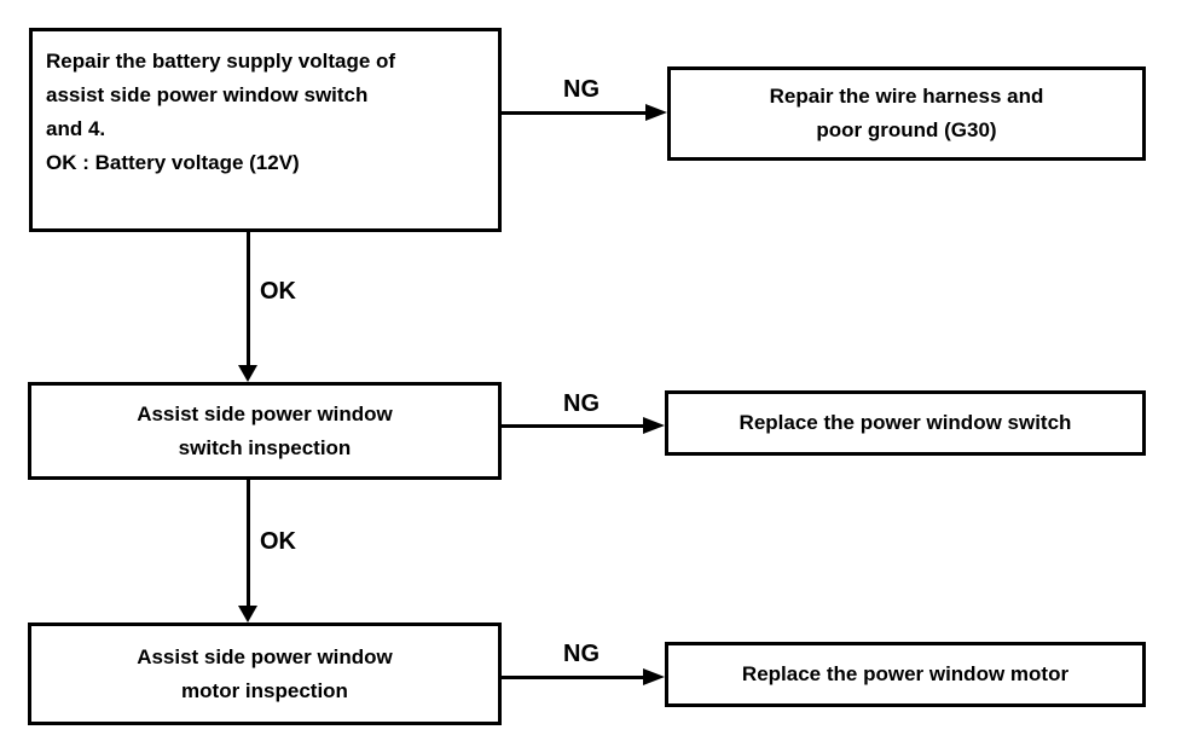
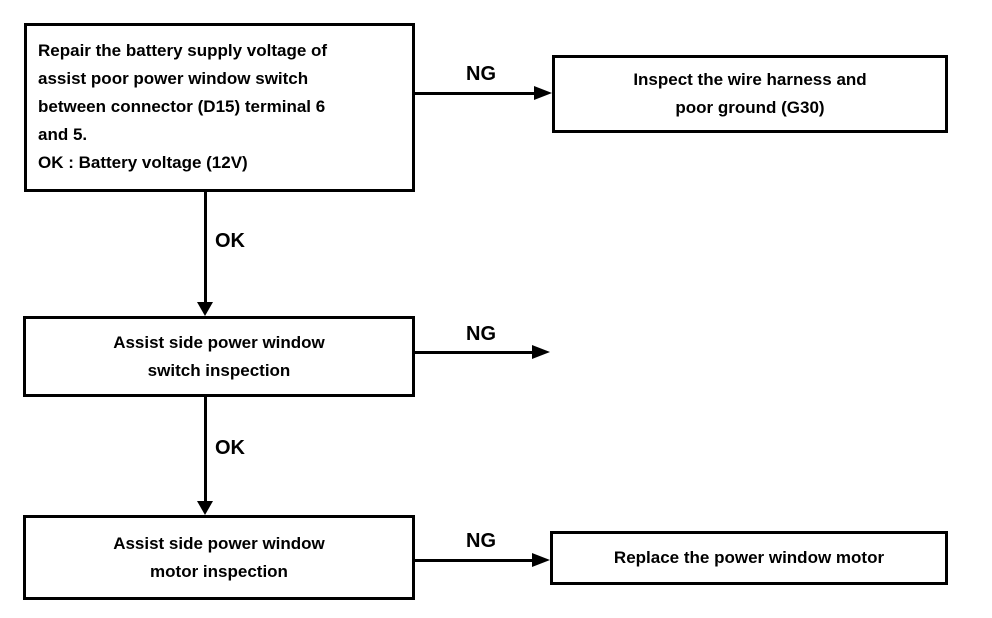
  Repair the battery supply voltage of
- assist side power window switch
+ assist poor power window switch
+ between connector (D15) terminal 6
- and 4.
+ and 5.
  OK : Battery voltage (12V)
- Repair the wire harness and
+ Inspect the wire harness and
  poor ground (G30)
  Assist side power window
  switch inspection
- Replace the power window switch
  Assist side power window
  motor inspection
  Replace the power window motor
  NG
  NG
  NG
  OK
  OK
